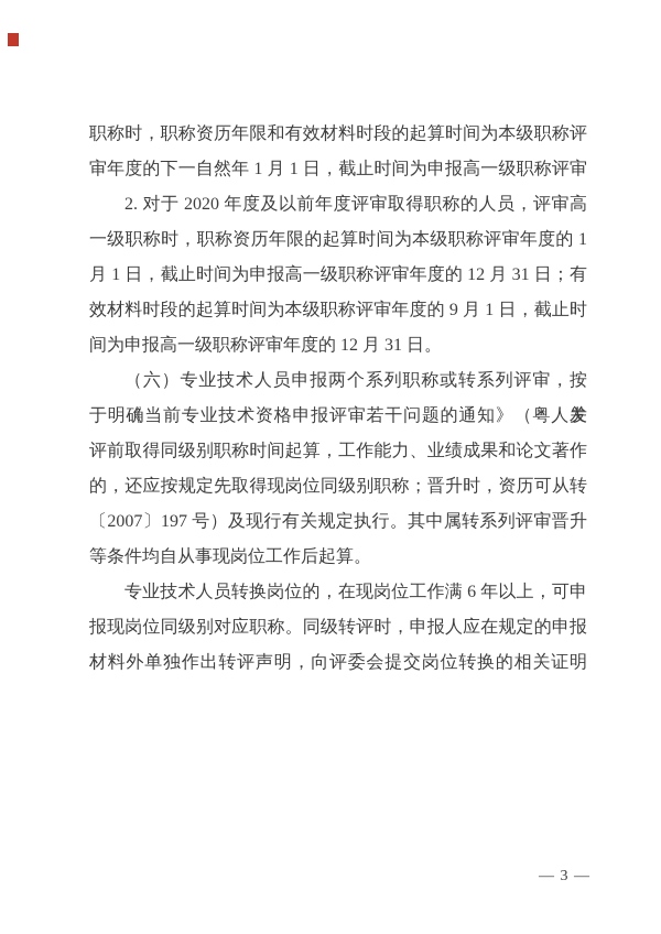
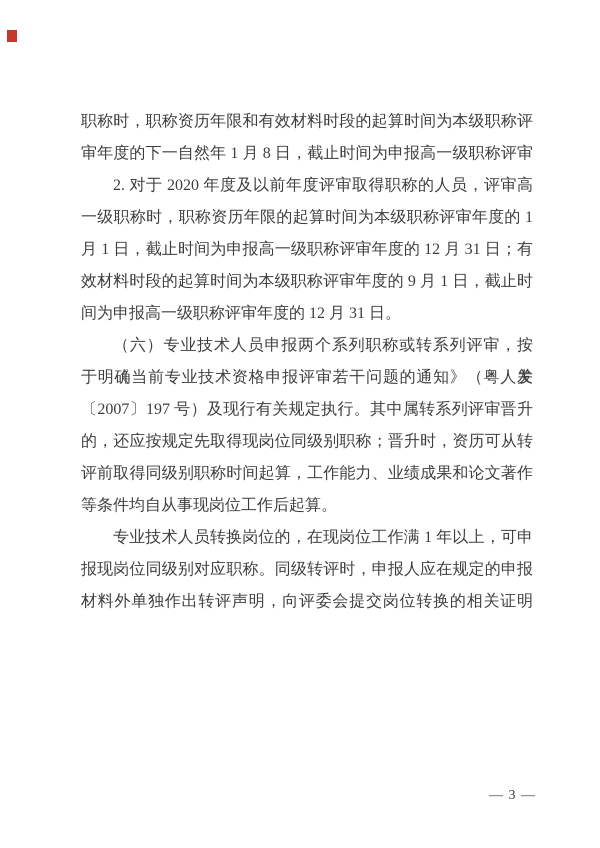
  职称时，职称资历年限和有效材料时段的起算时间为本级职称评
- 审年度的下一自然年 1 月 1 日，截止时间为申报高一级职称评审
+ 审年度的下一自然年 1 月 8 日，截止时间为申报高一级职称评审
  2. 对于 2020 年度及以前年度评审取得职称的人员，评审高
  一级职称时，职称资历年限的起算时间为本级职称评审年度的 1
  月 1 日，截止时间为申报高一级职称评审年度的 12 月 31 日；有
  效材料时段的起算时间为本级职称评审年度的 9 月 1 日，截止时
  间为申报高一级职称评审年度的 12 月 31 日。
  （六）专业技术人员申报两个系列职称或转系列评审，按《关
  于明确当前专业技术资格申报评审若干问题的通知》（粤人发
- 评前取得同级别职称时间起算，工作能力、业绩成果和论文著作
+ 〔2007〕197 号）及现行有关规定执行。其中属转系列评审晋升
  的，还应按规定先取得现岗位同级别职称；晋升时，资历可从转
- 〔2007〕197 号）及现行有关规定执行。其中属转系列评审晋升
+ 评前取得同级别职称时间起算，工作能力、业绩成果和论文著作
  等条件均自从事现岗位工作后起算。
- 专业技术人员转换岗位的，在现岗位工作满 6 年以上，可申
+ 专业技术人员转换岗位的，在现岗位工作满 1 年以上，可申
  报现岗位同级别对应职称。同级转评时，申报人应在规定的申报
  材料外单独作出转评声明，向评委会提交岗位转换的相关证明
  — 3 —
